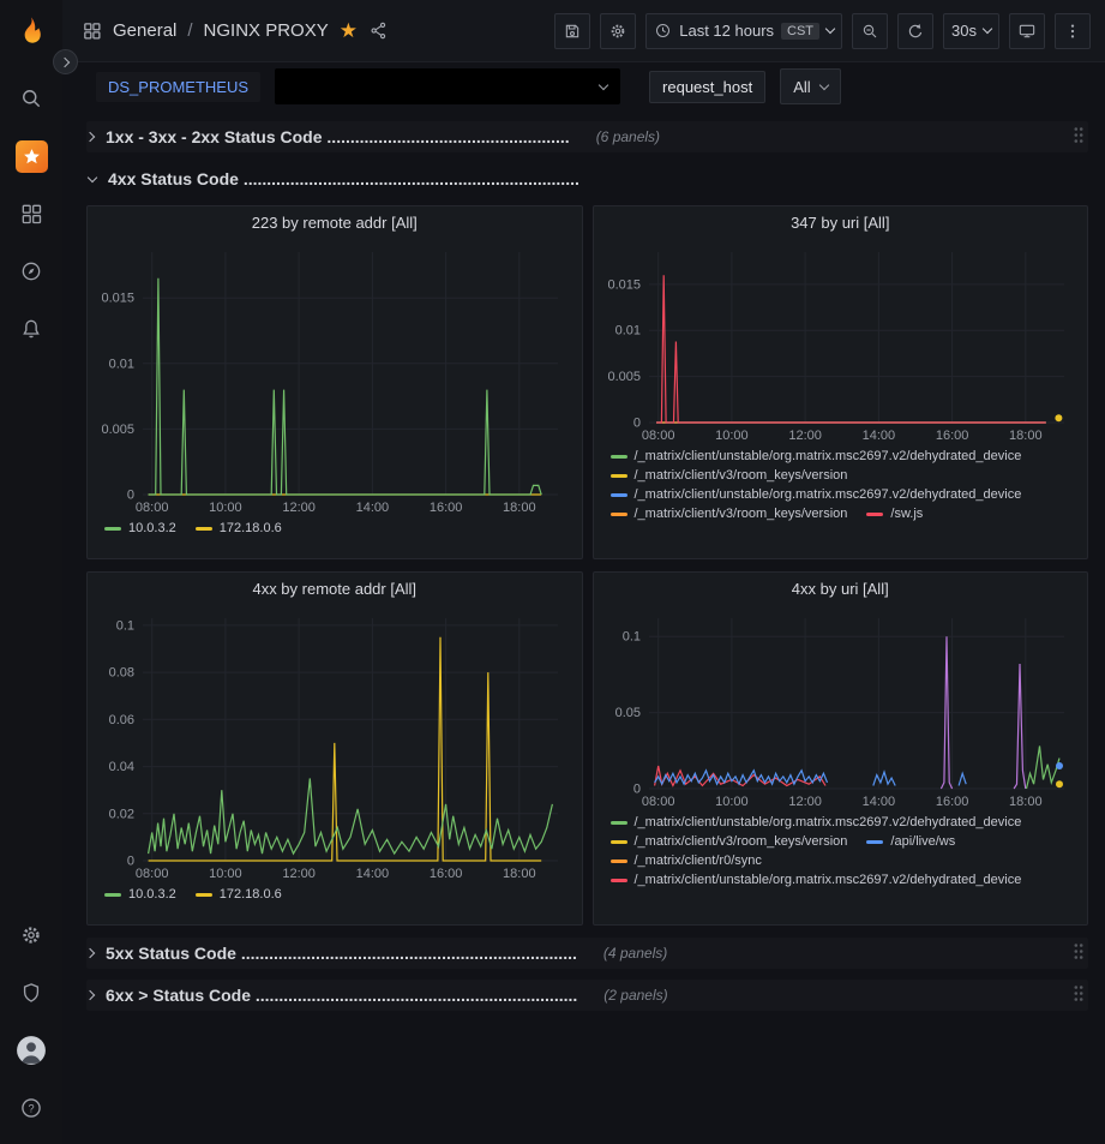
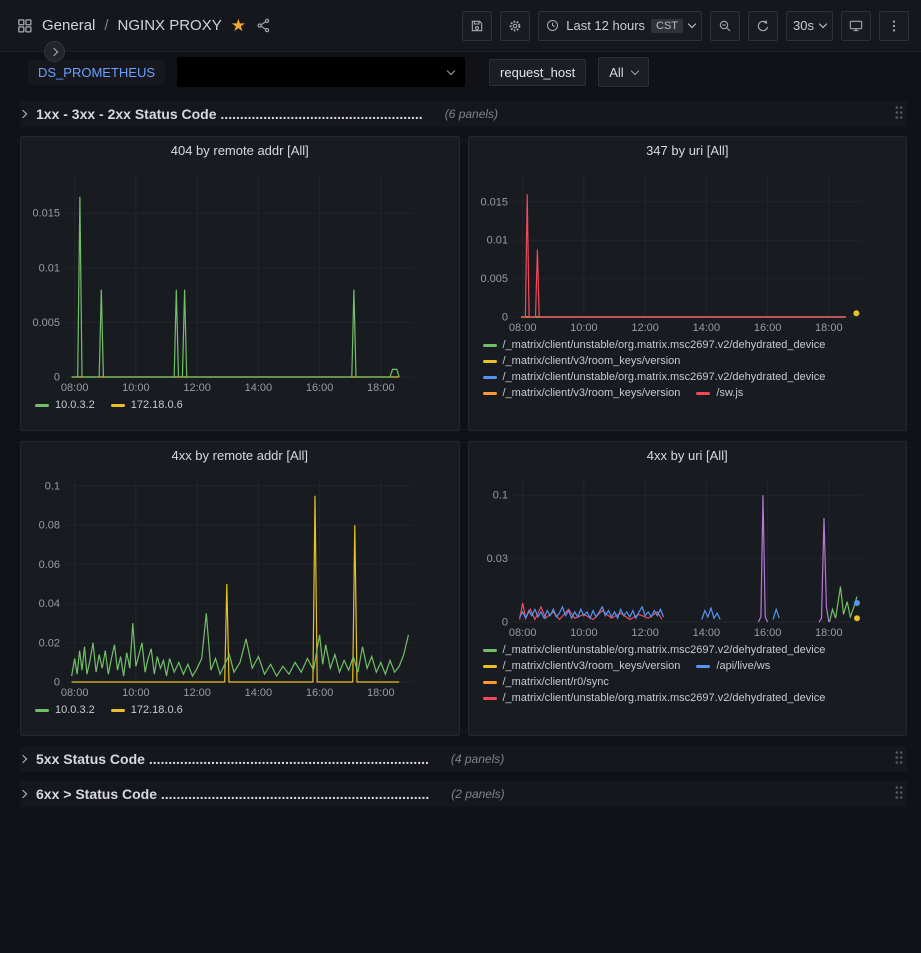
- ?
  General
  /
  NGINX PROXY
  ★
  Last 12 hours
  CST
  30s
  DS_PROMETHEUS
  request_host
  All
  1xx - 3xx - 2xx Status Code ....................................................
  (6 panels)
- 4xx Status Code ........................................................................
- 223 by remote addr [All]
+ 404 by remote addr [All]
  08:00
  10:00
  12:00
  14:00
  16:00
  18:00
  0
  0.005
  0.01
  0.015
  10.0.3.2
  172.18.0.6
  347 by uri [All]
  08:00
  10:00
  12:00
  14:00
  16:00
  18:00
  0
  0.005
  0.01
  0.015
  /_matrix/client/unstable/org.matrix.msc2697.v2/dehydrated_device
  /_matrix/client/v3/room_keys/version
  /_matrix/client/unstable/org.matrix.msc2697.v2/dehydrated_device
  /_matrix/client/v3/room_keys/version
  /sw.js
  4xx by remote addr [All]
  08:00
  10:00
  12:00
  14:00
  16:00
  18:00
  0
  0.02
  0.04
  0.06
  0.08
  0.1
  10.0.3.2
  172.18.0.6
  4xx by uri [All]
  08:00
  10:00
  12:00
  14:00
  16:00
  18:00
  0
- 0.05
+ 0.03
  0.1
  /_matrix/client/unstable/org.matrix.msc2697.v2/dehydrated_device
  /_matrix/client/v3/room_keys/version
  /api/live/ws
  /_matrix/client/r0/sync
  /_matrix/client/unstable/org.matrix.msc2697.v2/dehydrated_device
  5xx Status Code ........................................................................
  (4 panels)
  6xx > Status Code .....................................................................
  (2 panels)
